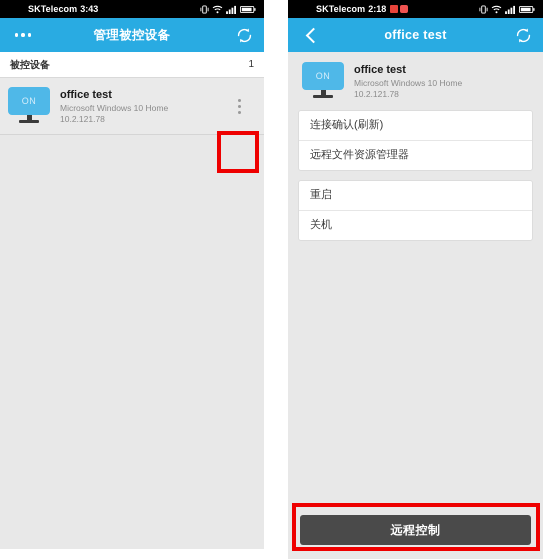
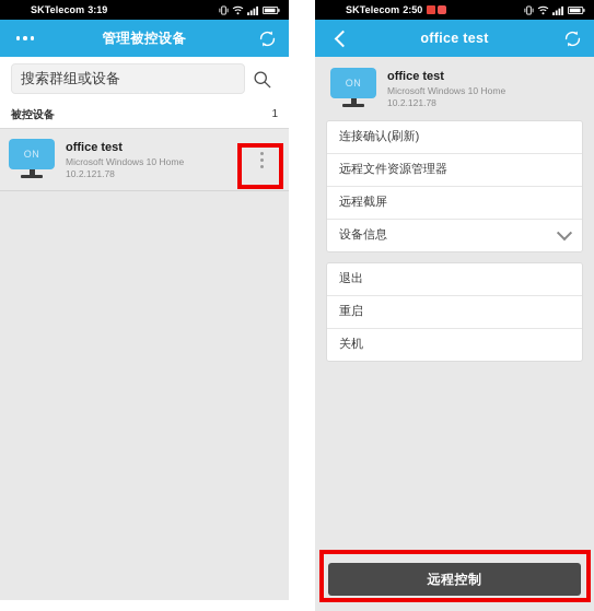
  SKTelecom
- 3:43
+ 3:19
  管理被控设备
+ 搜索群组或设备
  被控设备
  1
  ON
  office test
  Microsoft Windows 10 Home
  10.2.121.78
  SKTelecom
- 2:18
+ 2:50
  office test
  ON
  office test
  Microsoft Windows 10 Home
  10.2.121.78
  连接确认(刷新)
  远程文件资源管理器
+ 远程截屏
+ 设备信息
+ 退出
  重启
  关机
  远程控制
